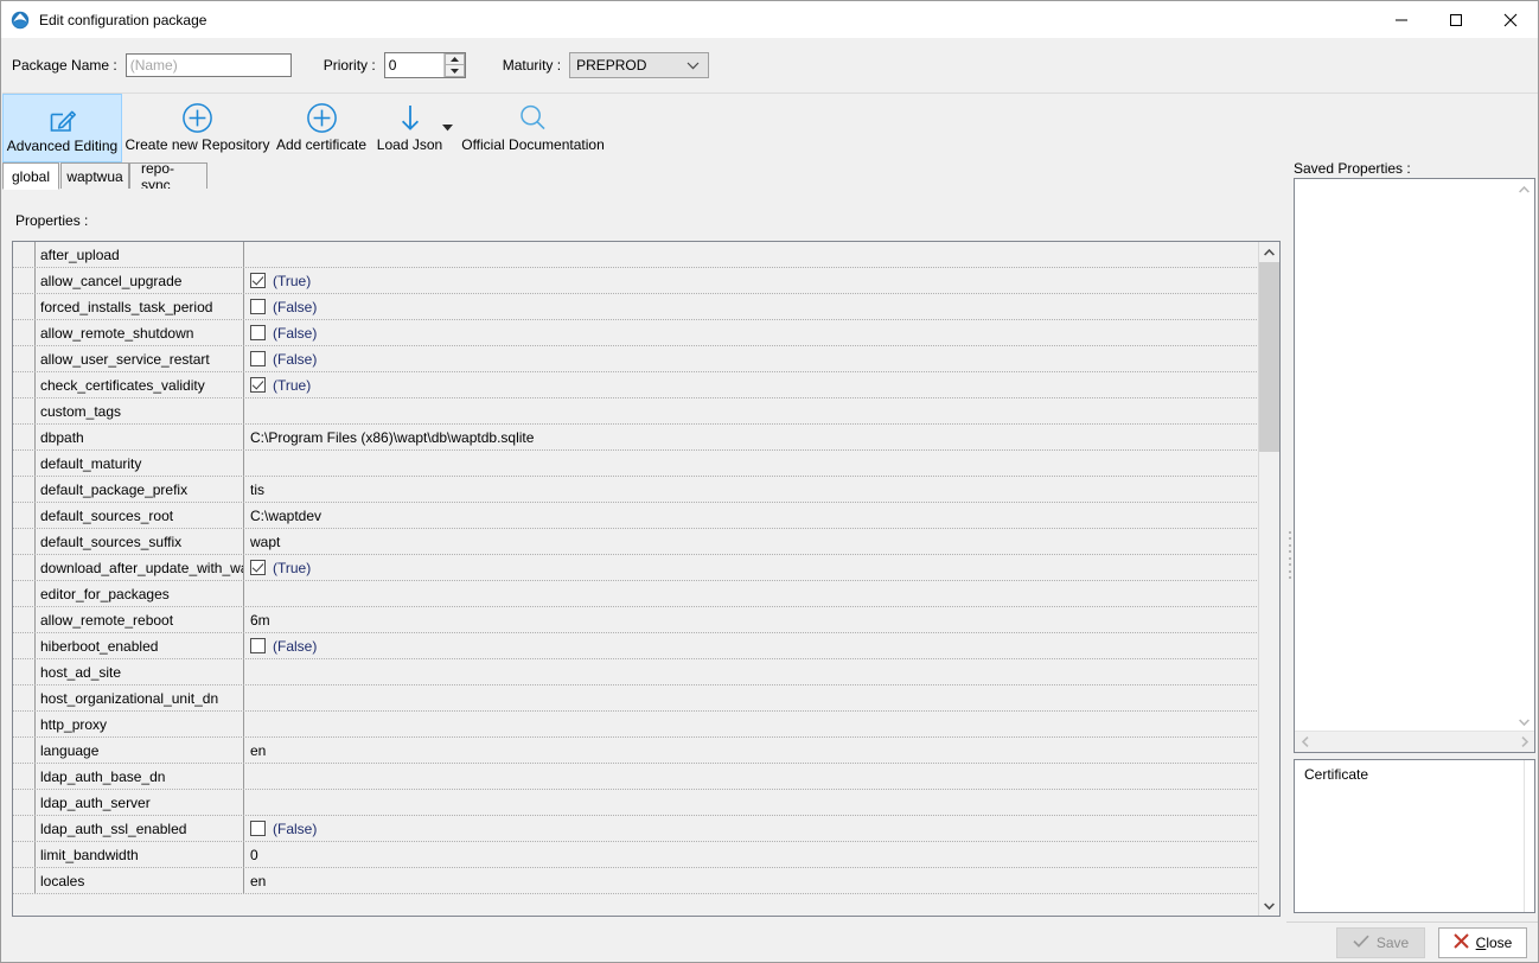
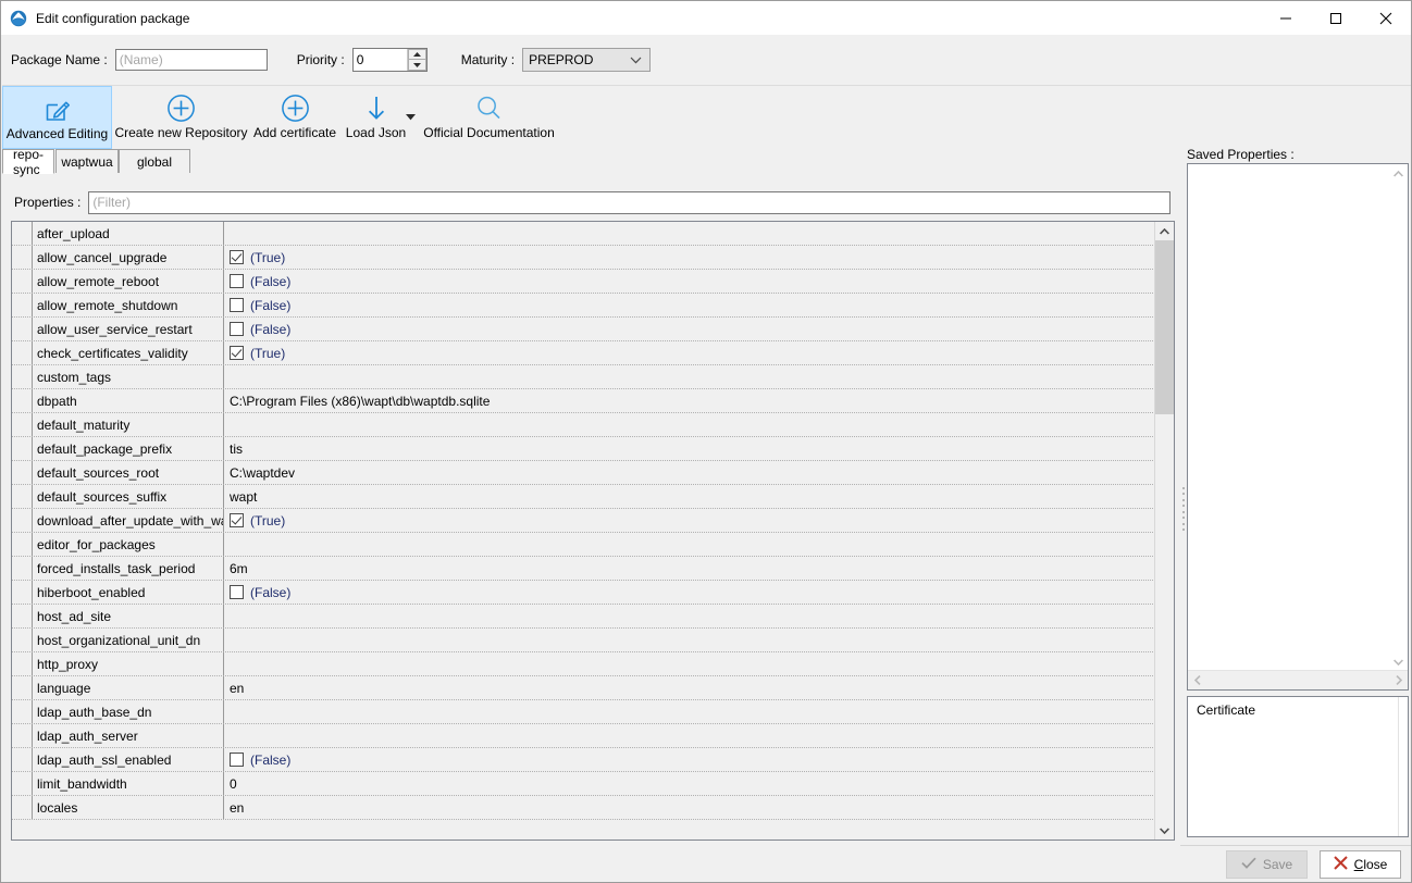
  Edit configuration package
  Package Name :
  (Name)
  Priority :
  0
  Maturity :
  PREPROD
  Advanced Editing
  Create new Repository
  Add certificate
  Load Json
  Official Documentation
- global
+ repo-sync
  waptwua
- repo-sync
+ global
  Properties :
+ (Filter)
  after_upload
  allow_cancel_upgrade
  (True)
- forced_installs_task_period
+ allow_remote_reboot
  (False)
  allow_remote_shutdown
  (False)
  allow_user_service_restart
  (False)
  check_certificates_validity
  (True)
  custom_tags
  dbpath
  C:\Program Files (x86)\wapt\db\waptdb.sqlite
  default_maturity
  default_package_prefix
  tis
  default_sources_root
  C:\waptdev
  default_sources_suffix
  wapt
  download_after_update_with_w
  (True)
  editor_for_packages
- allow_remote_reboot
+ forced_installs_task_period
  6m
  hiberboot_enabled
  (False)
  host_ad_site
  host_organizational_unit_dn
  http_proxy
  language
  en
  ldap_auth_base_dn
  ldap_auth_server
  ldap_auth_ssl_enabled
  (False)
  limit_bandwidth
  0
  locales
  en
  Saved Properties :
  Certificate
  Save
  Close
